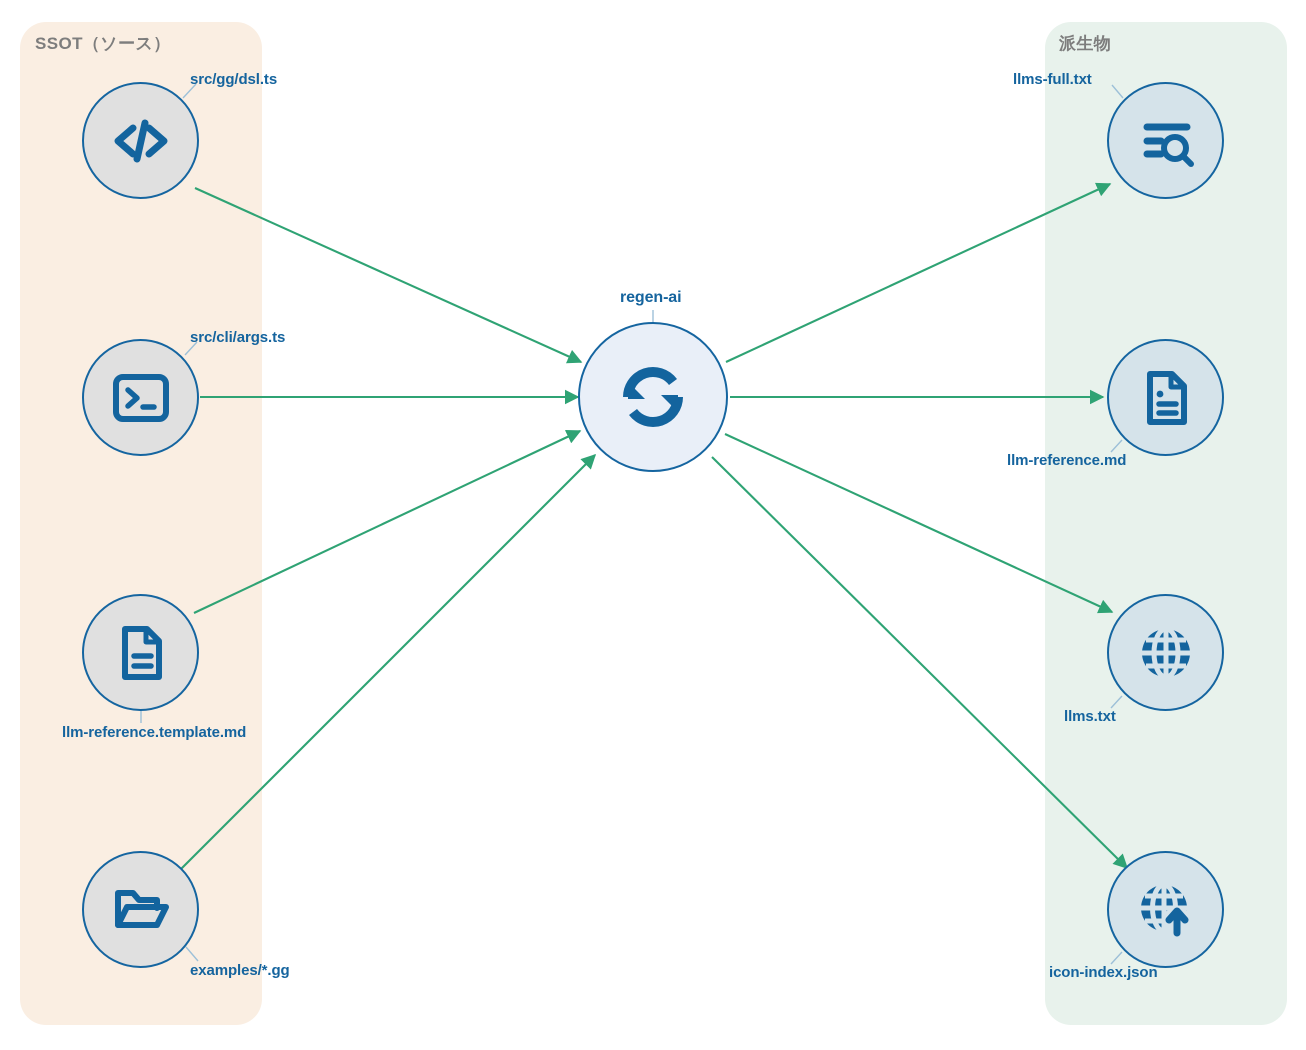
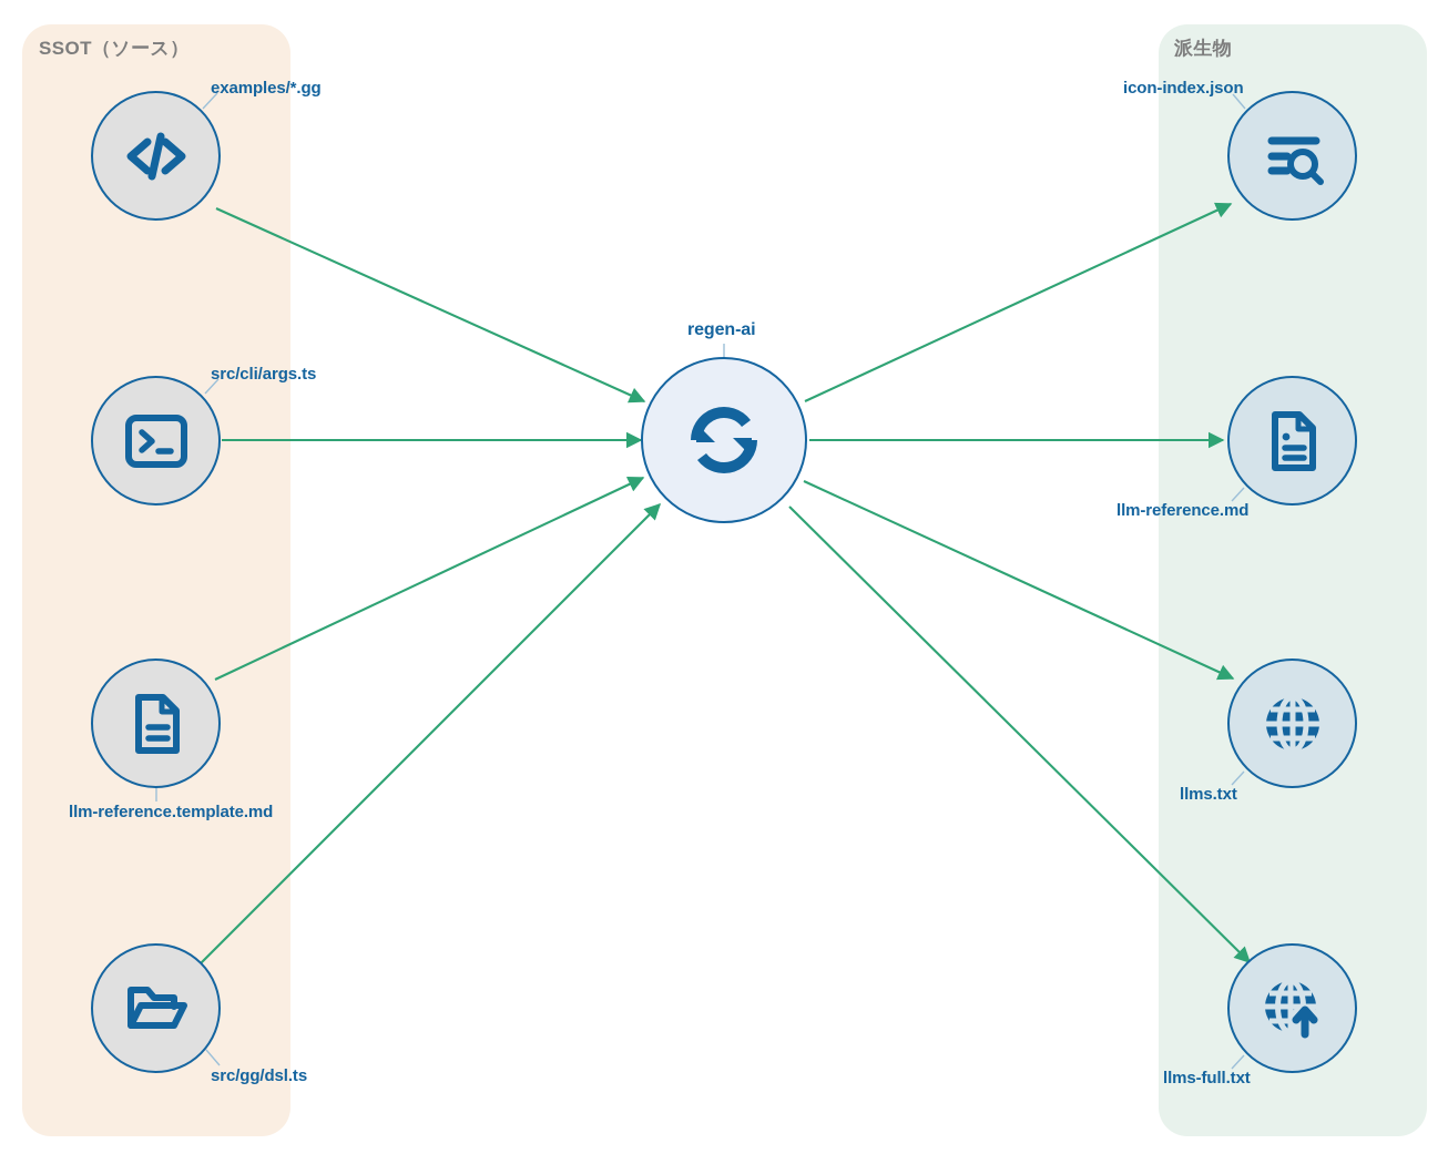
  SSOT（ソース）
  派生物
- src/gg/dsl.ts
+ examples/*.gg
  src/cli/args.ts
  llm-reference.template.md
- examples/*.gg
+ src/gg/dsl.ts
  regen-ai
- llms-full.txt
+ icon-index.json
  llm-reference.md
  llms.txt
- icon-index.json
+ llms-full.txt
